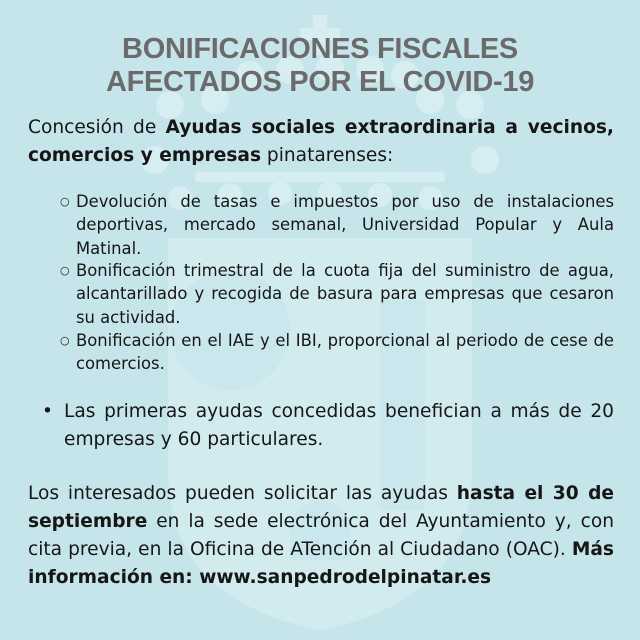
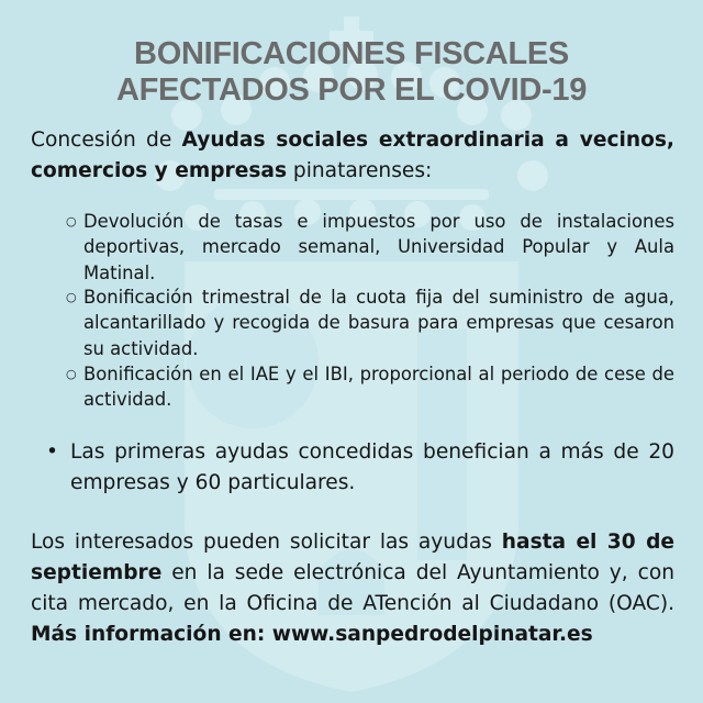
  BONIFICACIONES FISCALES
  AFECTADOS POR EL COVID-19
  Concesión de Ayudas sociales extraordinaria a vecinos, comercios y empresas pinatarenses:
  ○
  Devolución de tasas e impuestos por uso de instalaciones deportivas, mercado semanal, Universidad Popular y Aula Matinal.
  ○
  Bonificación trimestral de la cuota fija del suministro de agua, alcantarillado y recogida de basura para empresas que cesaron su actividad.
  ○
- Bonificación en el IAE y el IBI, proporcional al periodo de cese de comercios.
+ Bonificación en el IAE y el IBI, proporcional al periodo de cese de actividad.
  •
  Las primeras ayudas concedidas benefician a más de 20 empresas y 60 particulares.
- Los interesados pueden solicitar las ayudas hasta el 30 de septiembre en la sede electrónica del Ayuntamiento y, con cita previa, en la Oficina de ATención al Ciudadano (OAC). Más información en: www.sanpedrodelpinatar.es
+ Los interesados pueden solicitar las ayudas hasta el 30 de septiembre en la sede electrónica del Ayuntamiento y, con cita mercado, en la Oficina de ATención al Ciudadano (OAC). Más información en: www.sanpedrodelpinatar.es
